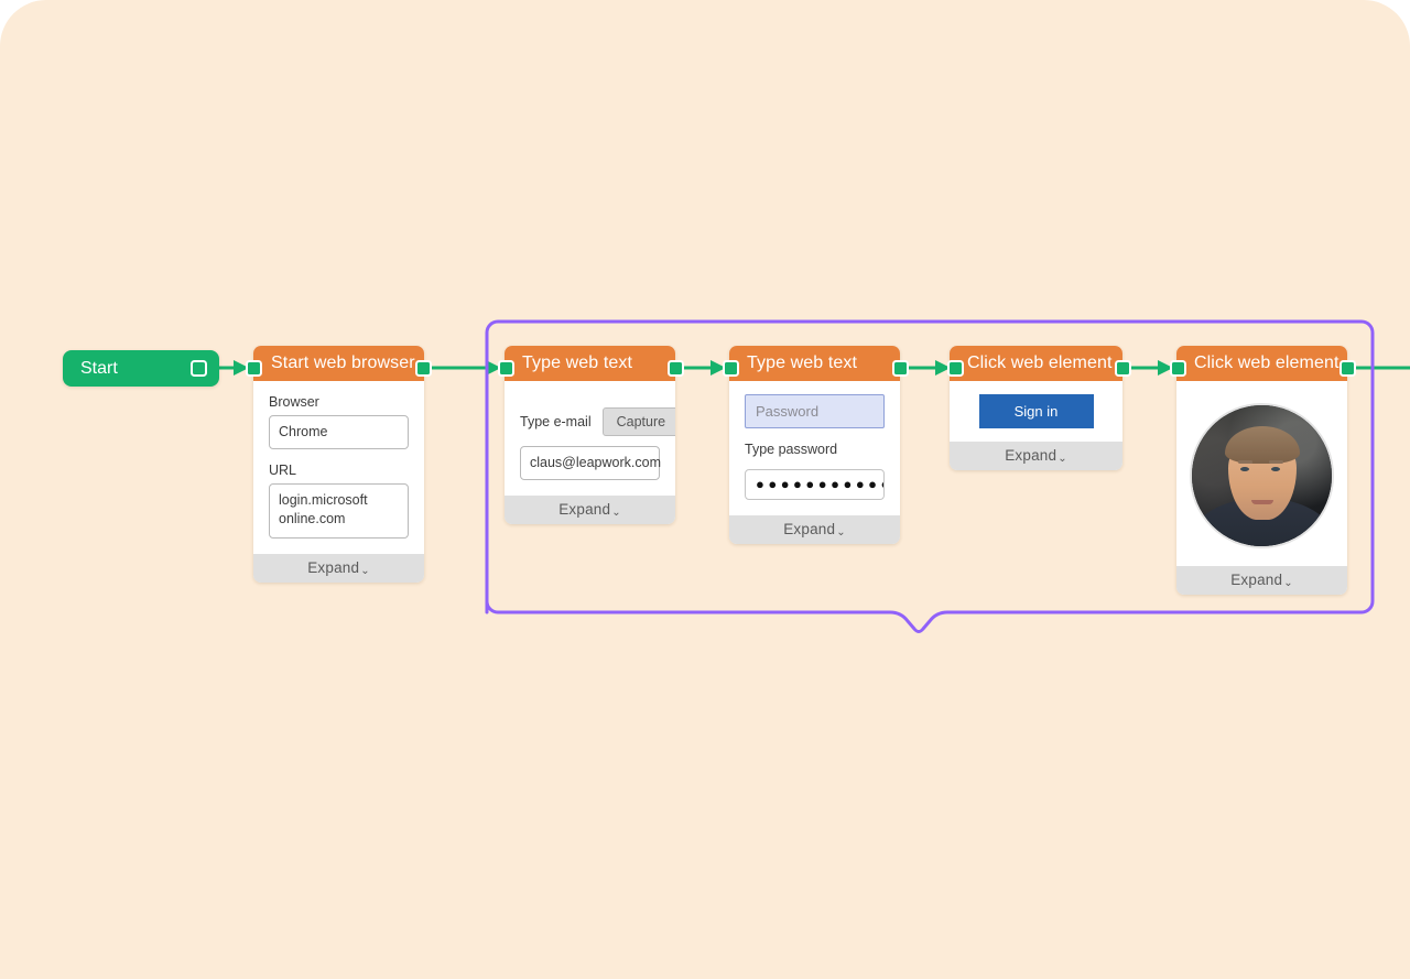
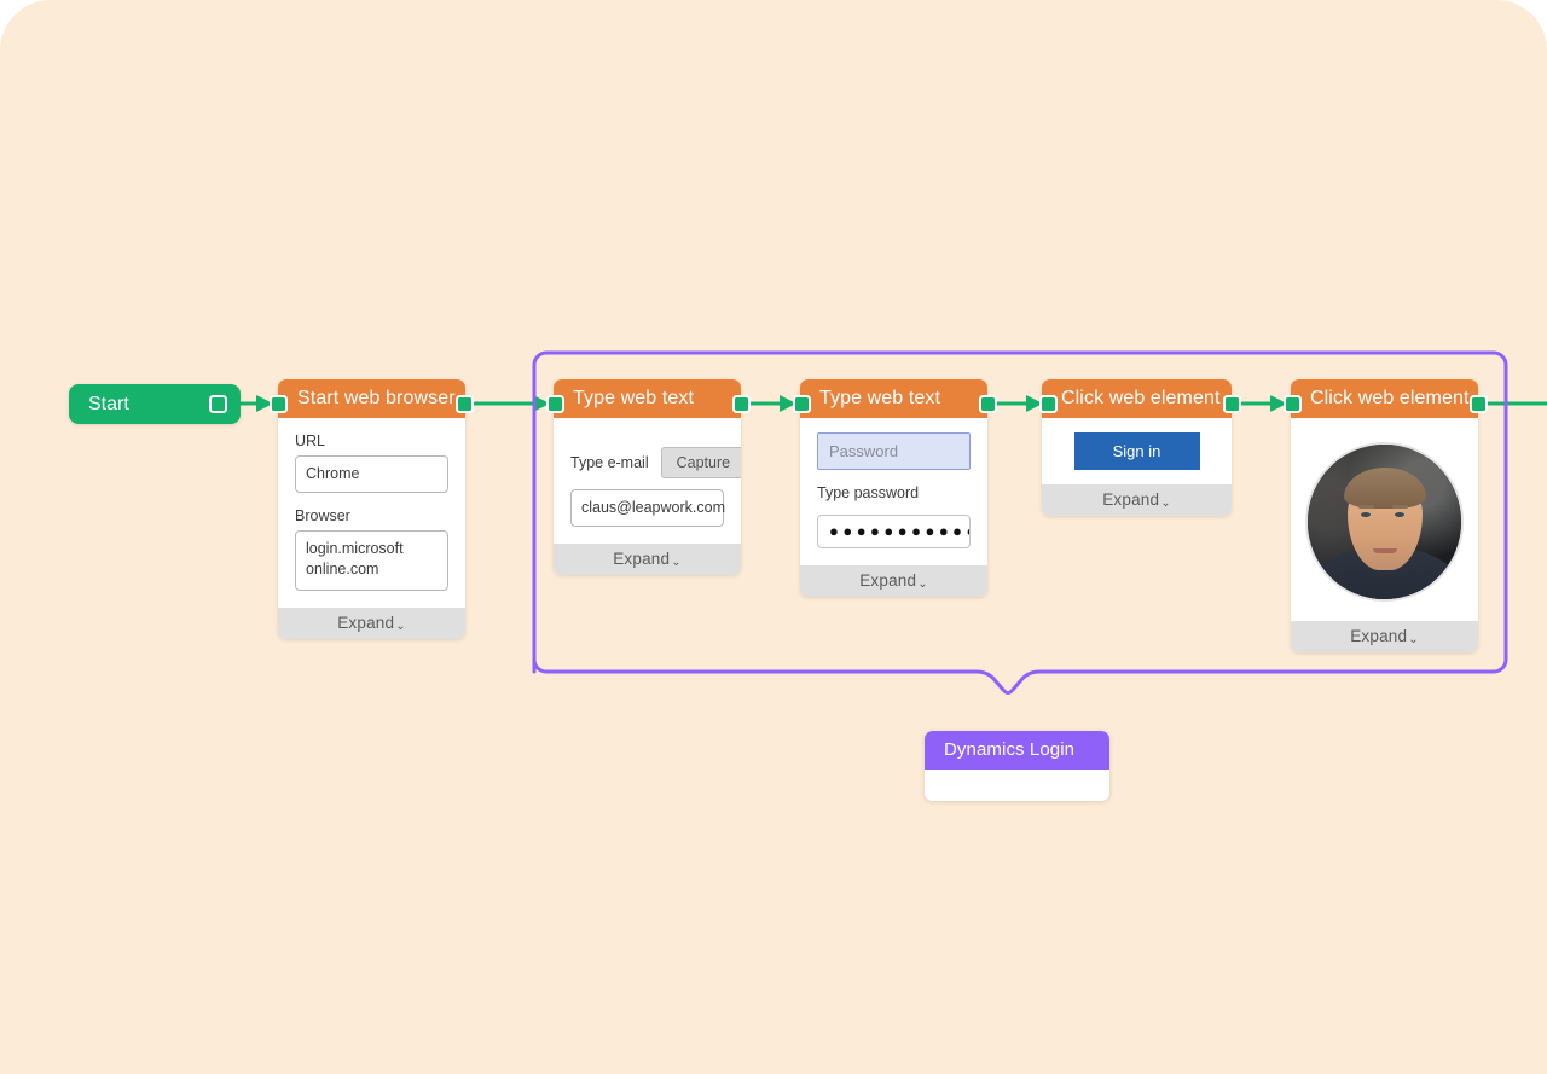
  Start
  Start web browser
- Browser
+ URL
  Chrome
- URL
+ Browser
  login.microsoft online.com
  Expand⌄
  Type web text
  Type e-mail
  Capture
  claus@leapwork.com
  Expand⌄
  Type web text
  Password
  Type password
  ●●●●●●●●●●
  Expand⌄
  Click web element
  Sign in
  Expand⌄
  Click web element
  Expand⌄
+ Dynamics Login
